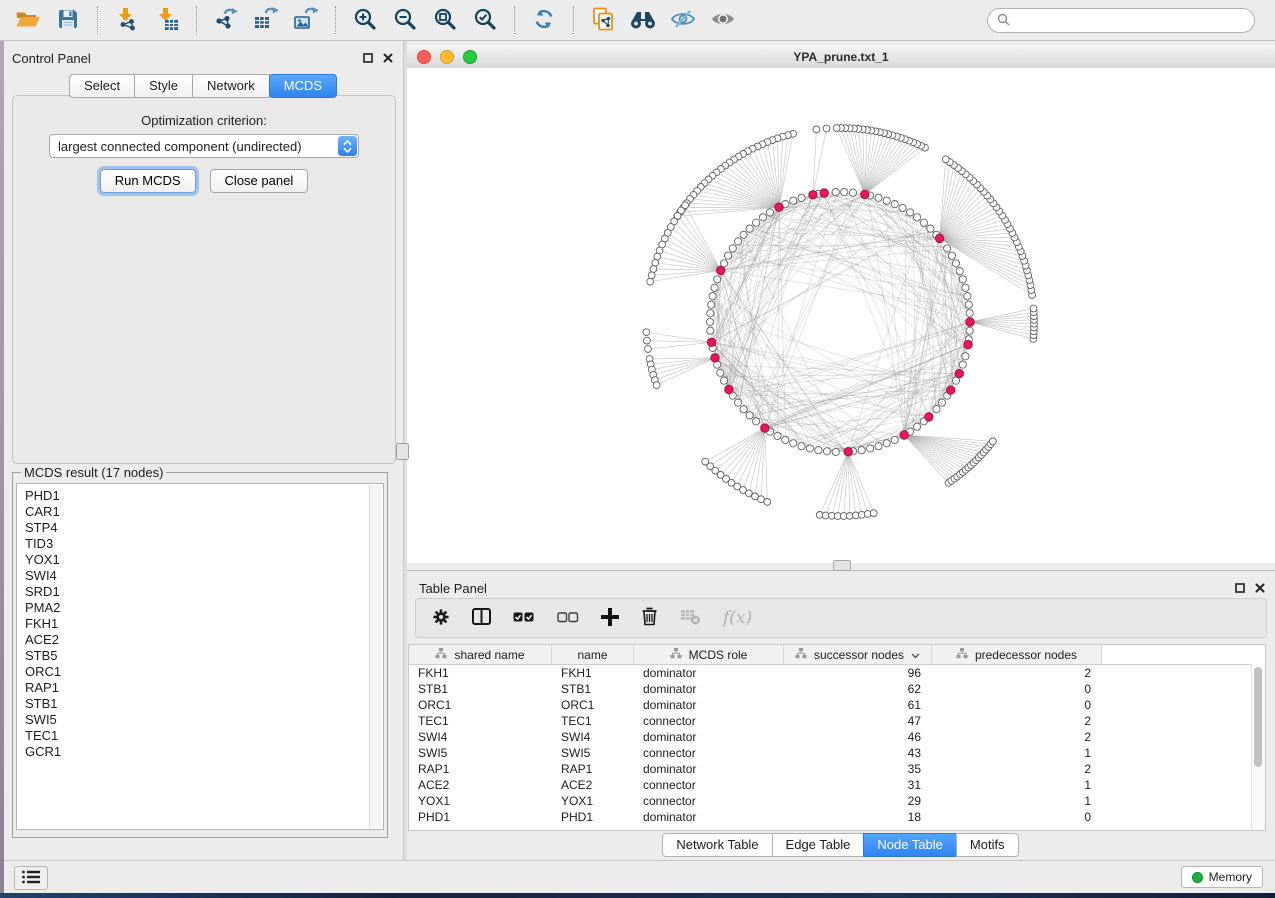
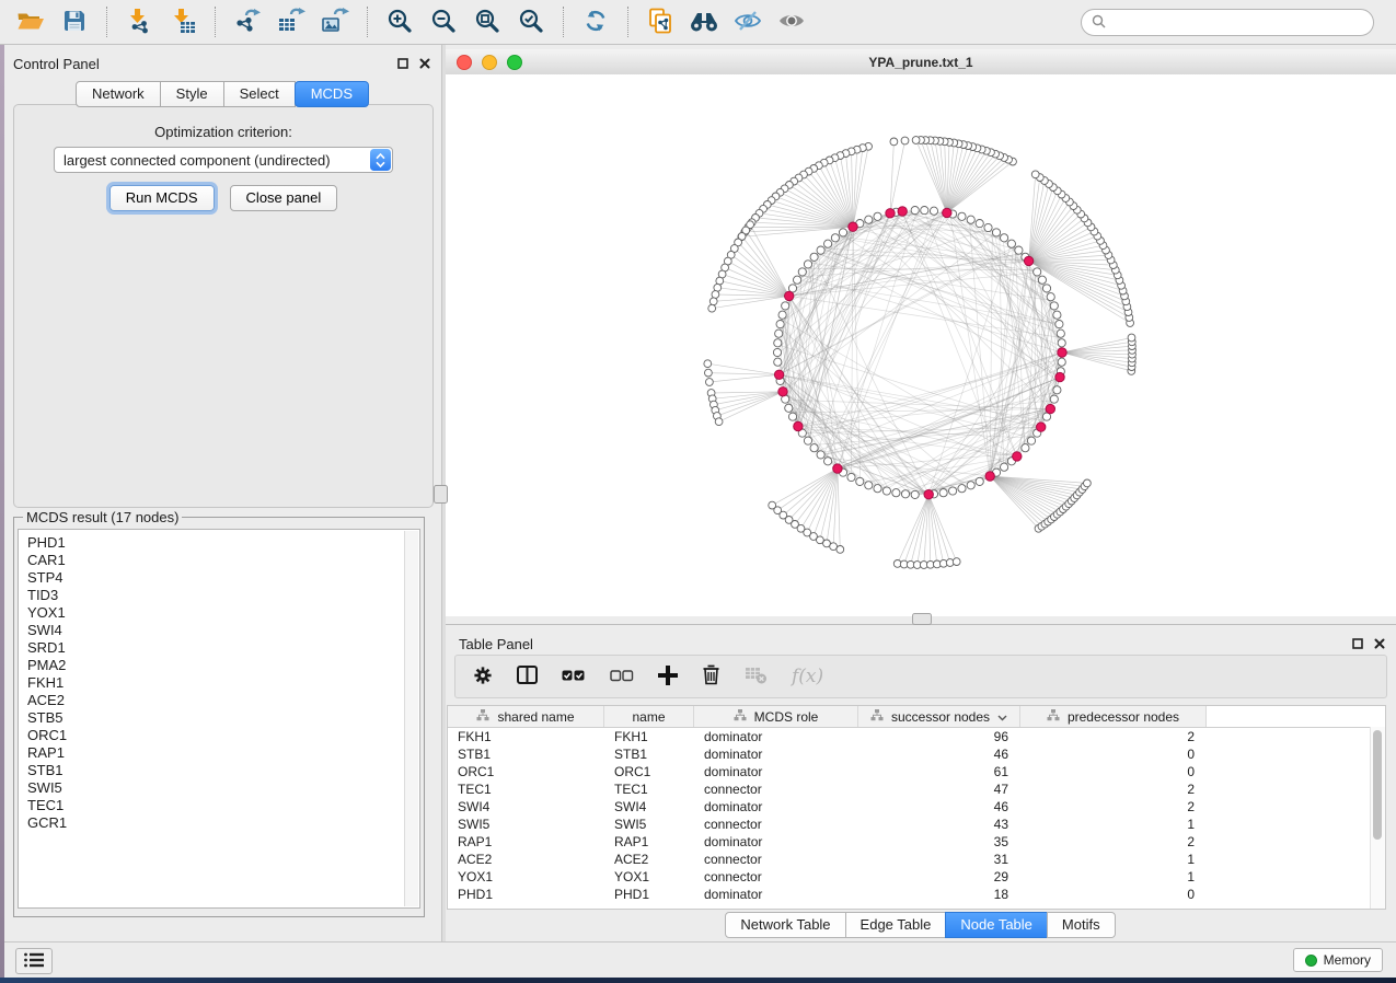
  Control Panel
- Select
+ Network
  Style
- Network
+ Select
  MCDS
  Optimization criterion:
  largest connected component (undirected)
  Run MCDS
  Close panel
  MCDS result (17 nodes)
  PHD1
  CAR1
  STP4
  TID3
  YOX1
  SWI4
  SRD1
  PMA2
  FKH1
  ACE2
  STB5
  ORC1
  RAP1
  STB1
  SWI5
  TEC1
  GCR1
  YPA_prune.txt_1
  Table Panel
  f(x)
  shared name
  name
  MCDS role
  successor nodes
  predecessor nodes
  FKH1 FKH1 dominator 96 2
- STB1 STB1 dominator 62 0
+ STB1 STB1 dominator 46 0
  ORC1 ORC1 dominator 61 0
  TEC1 TEC1 connector 47 2
  SWI4 SWI4 dominator 46 2
  SWI5 SWI5 connector 43 1
  RAP1 RAP1 dominator 35 2
  ACE2 ACE2 connector 31 1
  YOX1 YOX1 connector 29 1
  PHD1 PHD1 dominator 18 0
  Network Table
  Edge Table
  Node Table
  Motifs
  Memory
